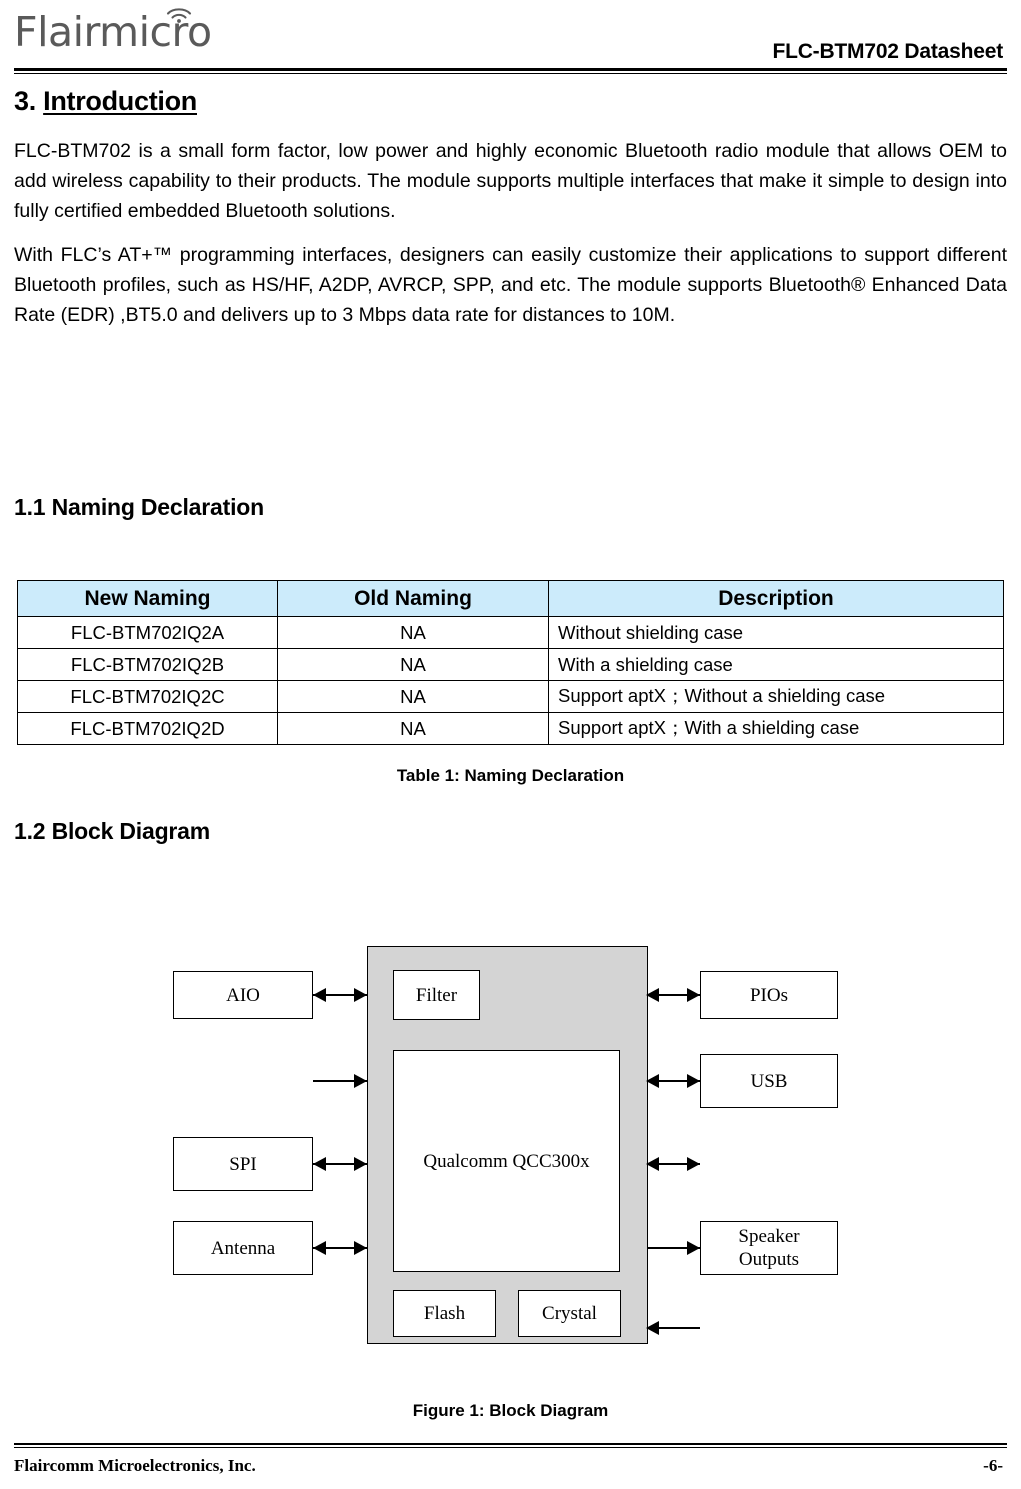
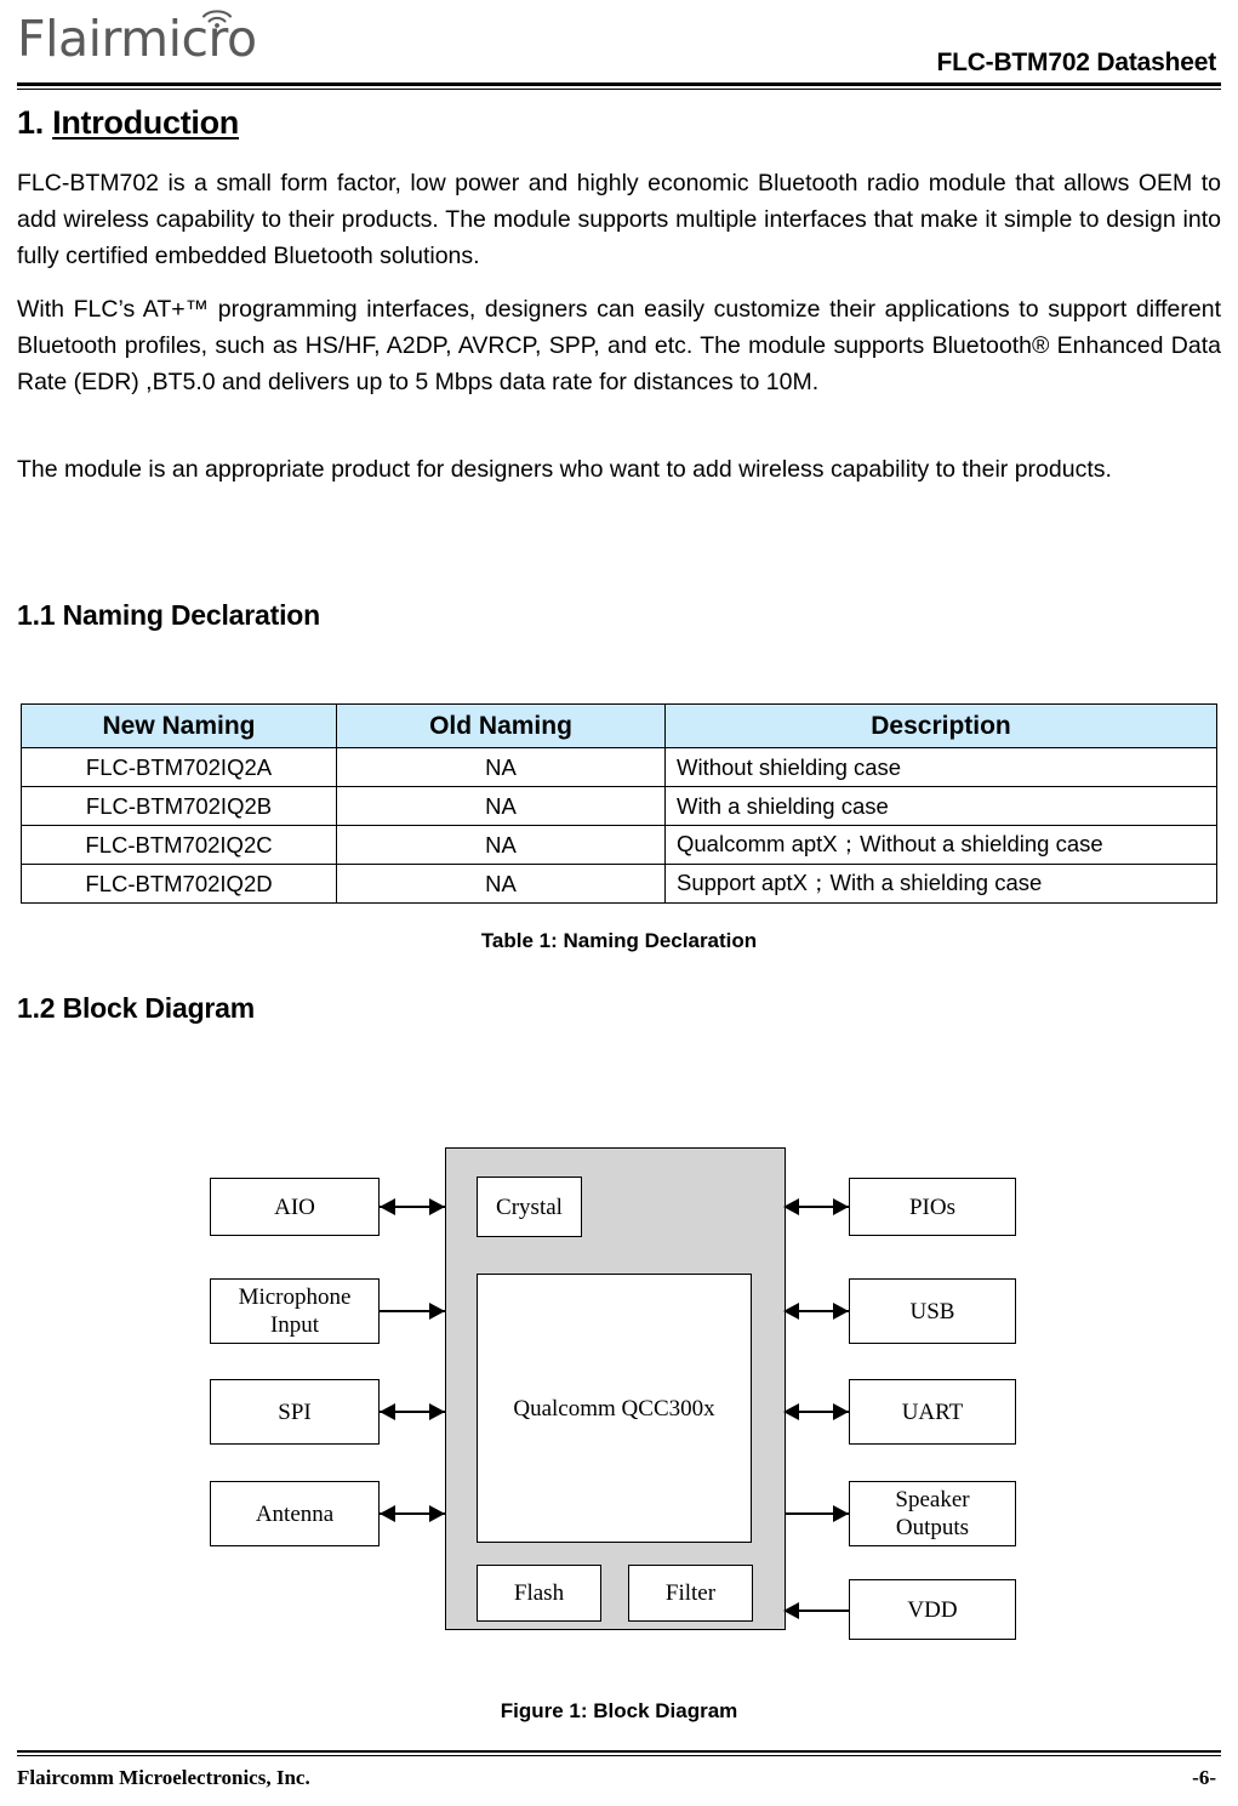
  Flairmicro
  FLC-BTM702 Datasheet
- 3. Introduction
+ 1. Introduction
  FLC-BTM702 is a small form factor, low power and highly economic Bluetooth radio module that allows OEM to add wireless capability to their products. The module supports multiple interfaces that make it simple to design into fully certified embedded Bluetooth solutions.
- With FLC’s AT+™ programming interfaces, designers can easily customize their applications to support different Bluetooth profiles, such as HS/HF, A2DP, AVRCP, SPP, and etc. The module supports Bluetooth® Enhanced Data Rate (EDR) ,BT5.0 and delivers up to 3 Mbps data rate for distances to 10M.
+ With FLC’s AT+™ programming interfaces, designers can easily customize their applications to support different Bluetooth profiles, such as HS/HF, A2DP, AVRCP, SPP, and etc. The module supports Bluetooth® Enhanced Data Rate (EDR) ,BT5.0 and delivers up to 5 Mbps data rate for distances to 10M.
+ The module is an appropriate product for designers who want to add wireless capability to their products.
  1.1 Naming Declaration
  New Naming	Old Naming	Description
  FLC-BTM702IQ2A	NA	Without shielding case
  FLC-BTM702IQ2B	NA	With a shielding case
- FLC-BTM702IQ2C	NA	Support aptX；Without a shielding case
+ FLC-BTM702IQ2C	NA	Qualcomm aptX；Without a shielding case
  FLC-BTM702IQ2D	NA	Support aptX；With a shielding case
  Table 1: Naming Declaration
  1.2 Block Diagram
  AIO
+ Microphone
+ Input
  SPI
  Antenna
- Filter
+ Crystal
  Qualcomm QCC300x
  Flash
- Crystal
+ Filter
  PIOs
  USB
+ UART
  Speaker
  Outputs
+ VDD
  Figure 1: Block Diagram
  Flaircomm Microelectronics, Inc.
  -6-
